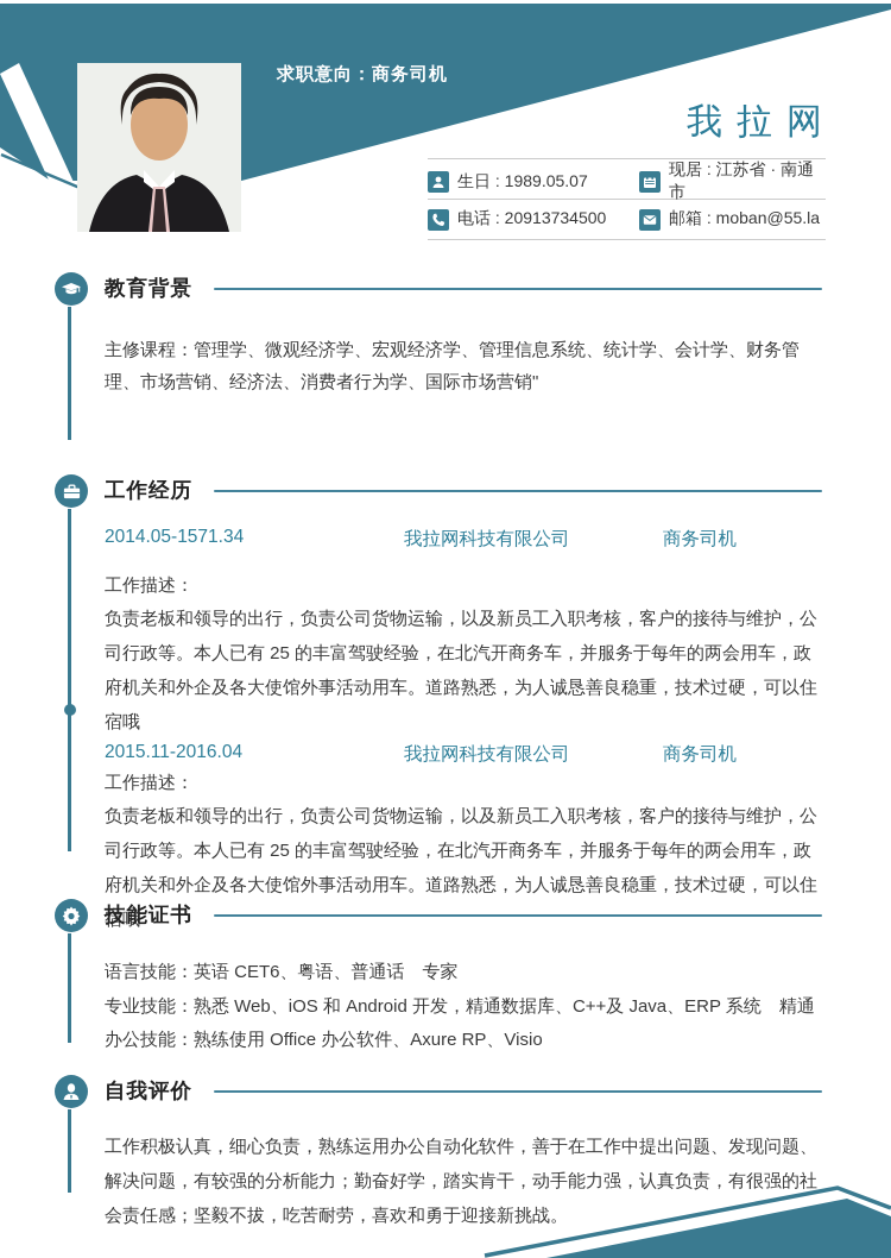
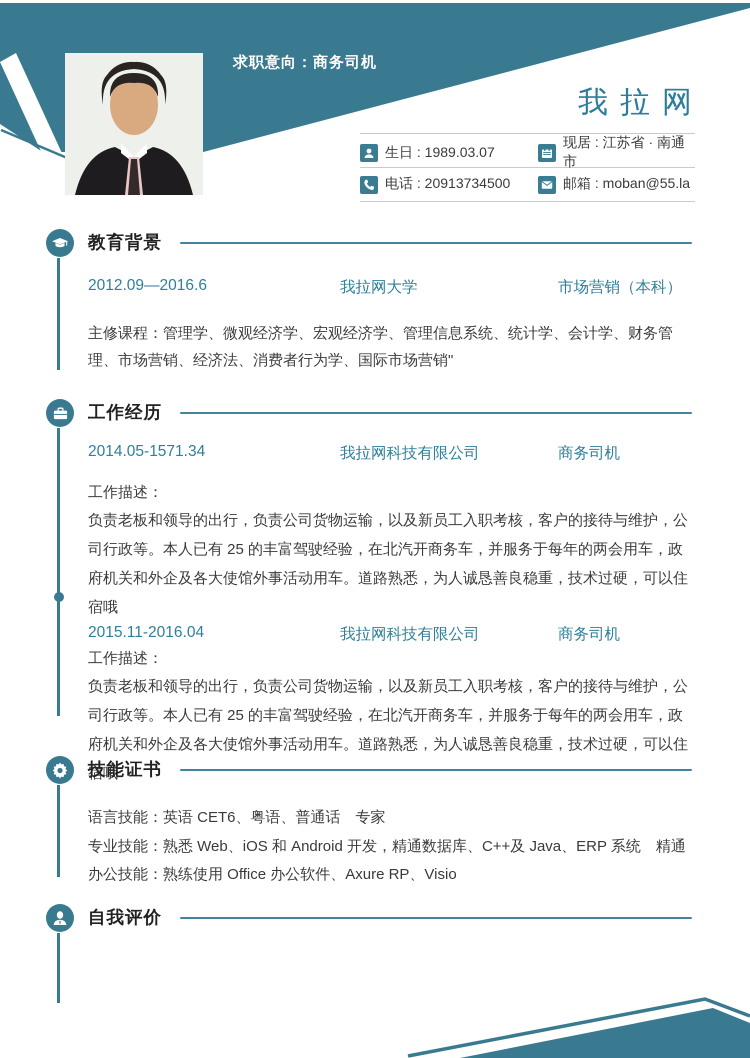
  求职意向：商务司机
  我拉网
- 生日 : 1989.05.07
+ 生日 : 1989.03.07
  现居 : 江苏省 · 南通市
  电话 : 20913734500
  邮箱 : moban@55.la
  教育背景
+ 2012.09—2016.6
+ 我拉网大学
+ 市场营销（本科）
  主修课程：管理学、微观经济学、宏观经济学、管理信息系统、统计学、会计学、财务管理、市场营销、经济法、消费者行为学、国际市场营销"
  工作经历
  2014.05-1571.34
  我拉网科技有限公司
  商务司机
  工作描述：
  负责老板和领导的出行，负责公司货物运输，以及新员工入职考核，客户的接待与维护，公司行政等。本人已有 25 的丰富驾驶经验，在北汽开商务车，并服务于每年的两会用车，政府机关和外企及各大使馆外事活动用车。道路熟悉，为人诚恳善良稳重，技术过硬，可以住宿哦
  2015.11-2016.04
  我拉网科技有限公司
  商务司机
  工作描述：
  负责老板和领导的出行，负责公司货物运输，以及新员工入职考核，客户的接待与维护，公司行政等。本人已有 25 的丰富驾驶经验，在北汽开商务车，并服务于每年的两会用车，政府机关和外企及各大使馆外事活动用车。道路熟悉，为人诚恳善良稳重，技术过硬，可以住宿哦
  技能证书
  语言技能：英语 CET6、粤语、普通话 专家
  专业技能：熟悉 Web、iOS 和 Android 开发，精通数据库、C++及 Java、ERP 系统 精通
  办公技能：熟练使用 Office 办公软件、Axure RP、Visio
  自我评价
- 工作积极认真，细心负责，熟练运用办公自动化软件，善于在工作中提出问题、发现问题、解决问题，有较强的分析能力；勤奋好学，踏实肯干，动手能力强，认真负责，有很强的社会责任感；坚毅不拔，吃苦耐劳，喜欢和勇于迎接新挑战。
